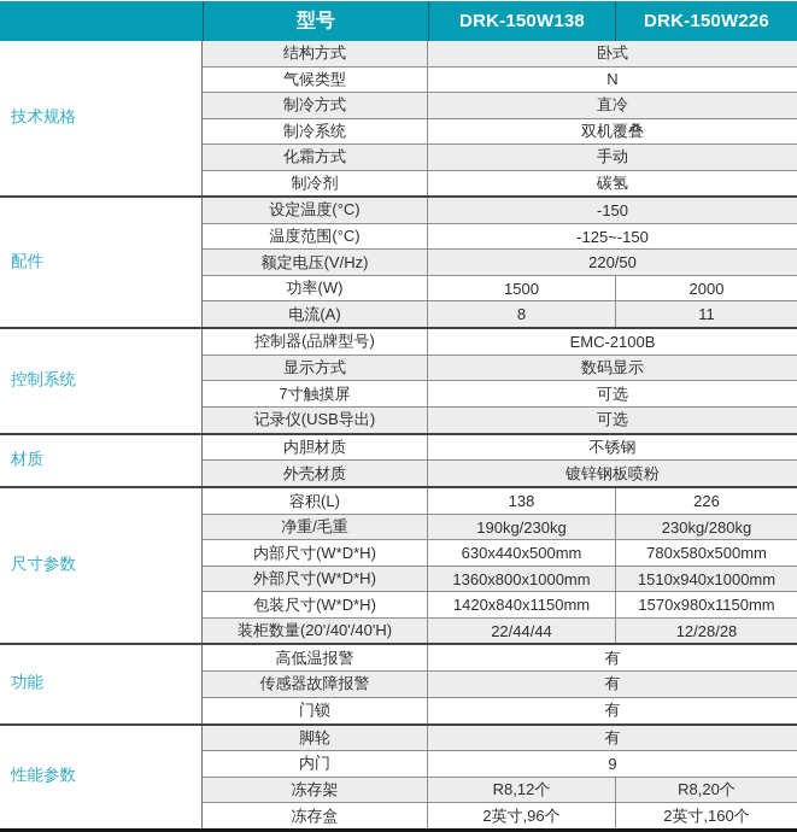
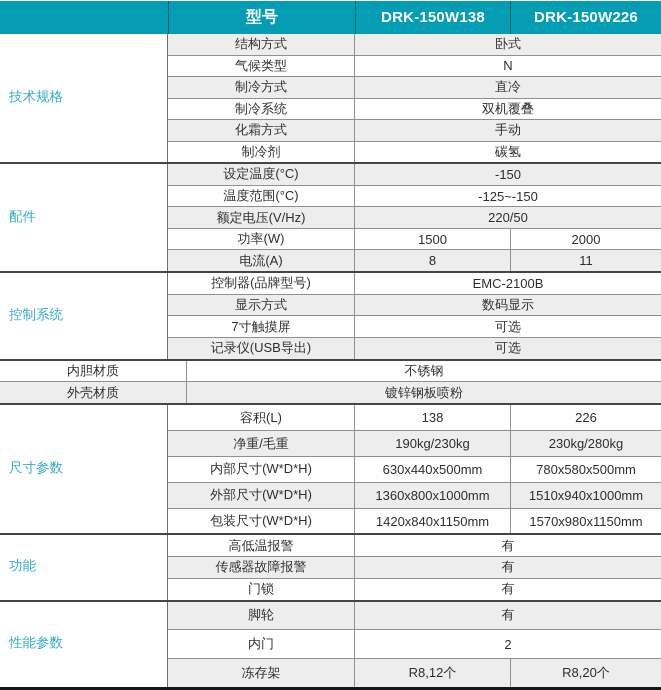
  型号
  DRK-150W138
  DRK-150W226
  技术规格
  结构方式
  卧式
  气候类型
  N
  制冷方式
  直冷
  制冷系统
  双机覆叠
  化霜方式
  手动
  制冷剂
  碳氢
  配件
  设定温度(°C)
  -150
  温度范围(°C)
  -125~-150
  额定电压(V/Hz)
  220/50
  功率(W)
  1500
  2000
  电流(A)
  8
  11
  控制系统
  控制器(品牌型号)
  EMC-2100B
  显示方式
  数码显示
  7寸触摸屏
  可选
  记录仪(USB导出)
  可选
- 材质
  内胆材质
  不锈钢
  外壳材质
  镀锌钢板喷粉
  尺寸参数
  容积(L)
  138
  226
  净重/毛重
  190kg/230kg
  230kg/280kg
  内部尺寸(W*D*H)
  630x440x500mm
  780x580x500mm
  外部尺寸(W*D*H)
  1360x800x1000mm
  1510x940x1000mm
  包装尺寸(W*D*H)
  1420x840x1150mm
  1570x980x1150mm
- 装柜数量(20'/40'/40'H)
- 22/44/44
- 12/28/28
  功能
  高低温报警
  有
  传感器故障报警
  有
  门锁
  有
  性能参数
  脚轮
  有
  内门
- 9
+ 2
  冻存架
  R8,12个
  R8,20个
- 冻存盒
- 2英寸,96个
- 2英寸,160个
